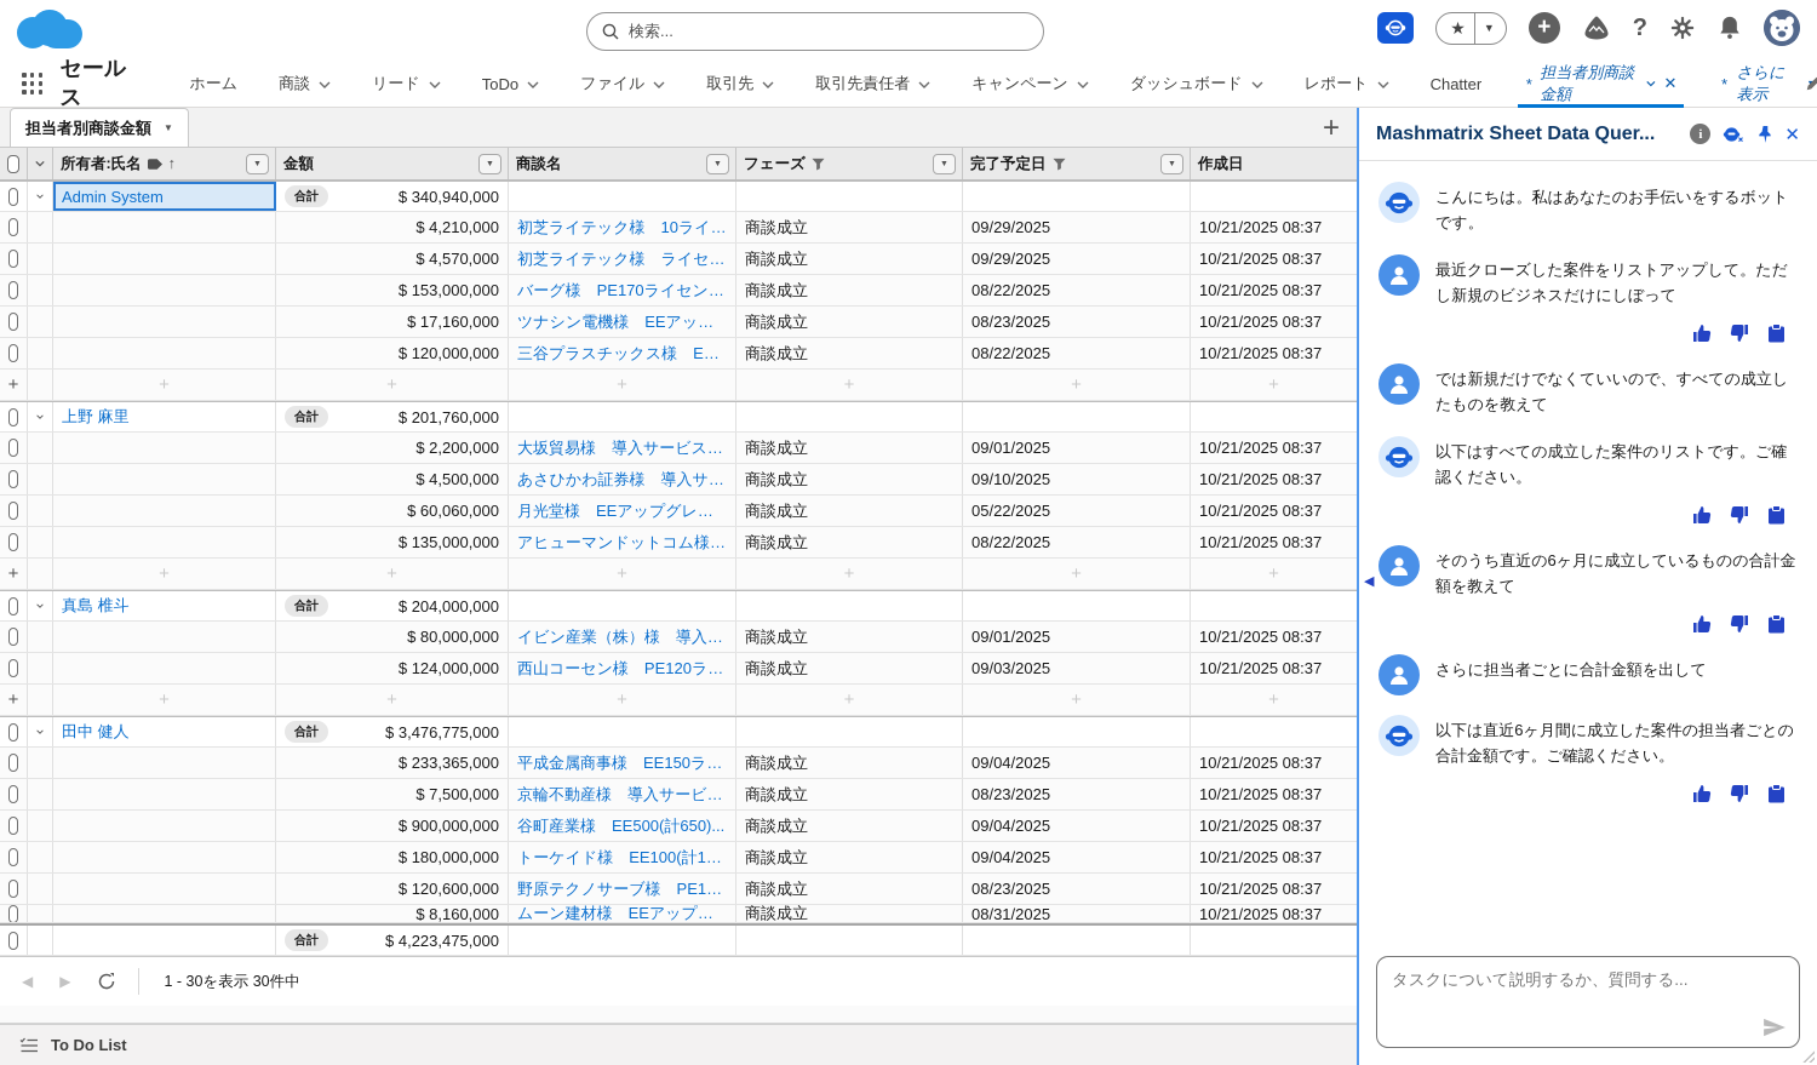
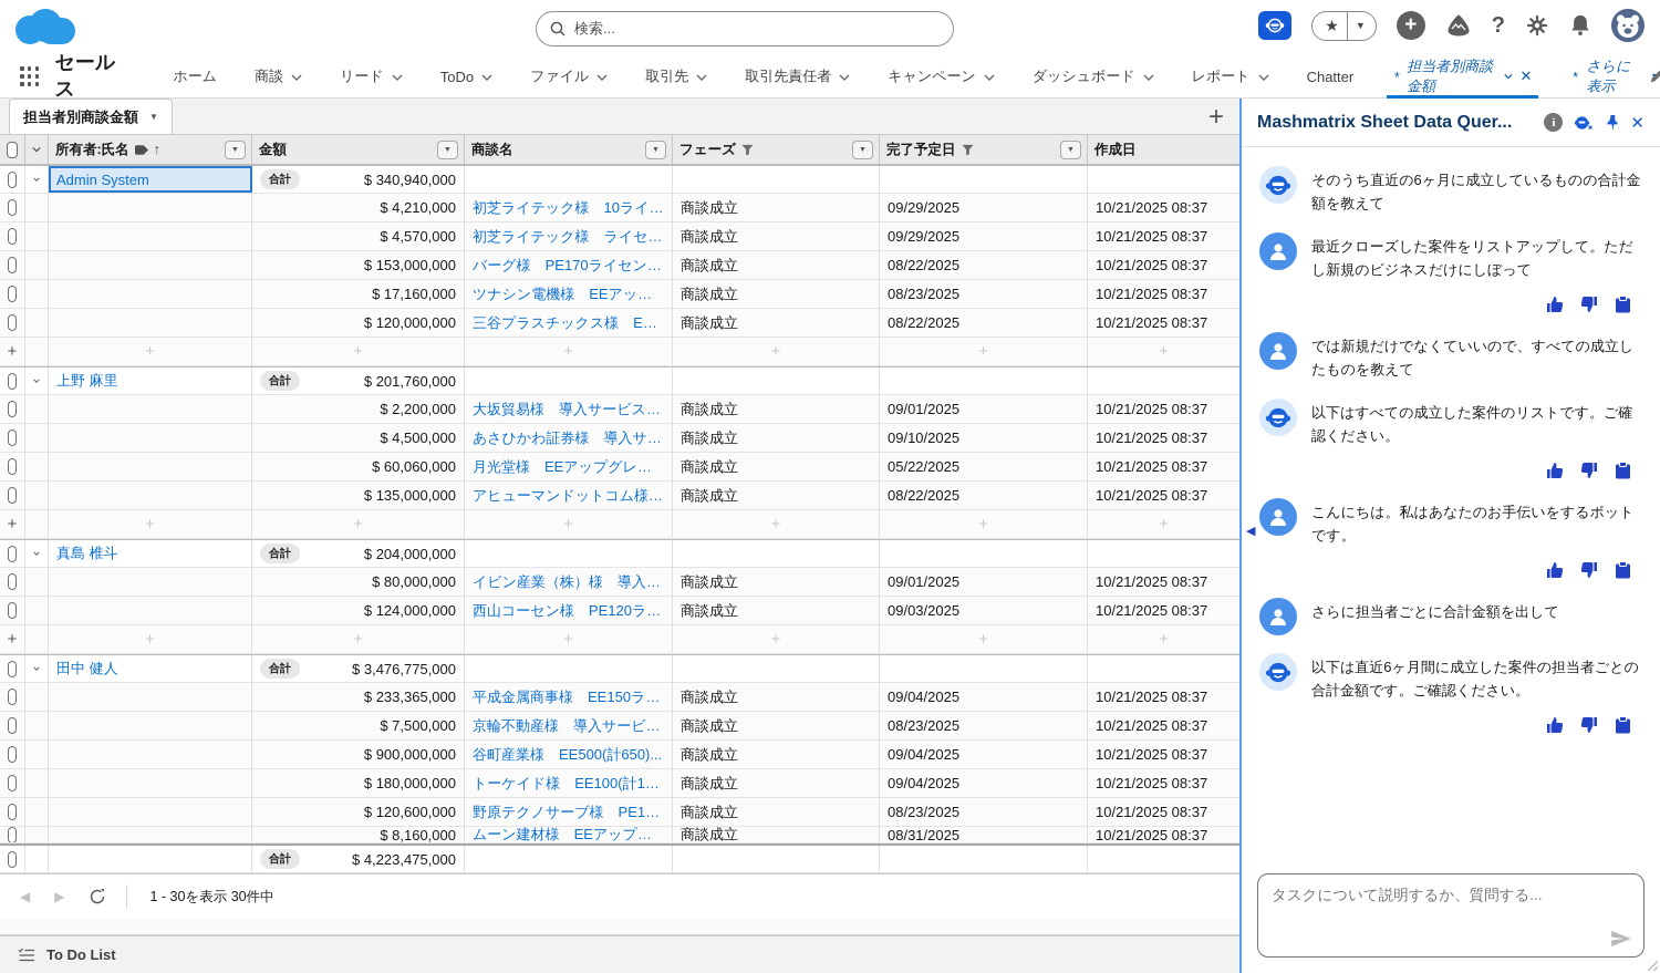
  検索...
  ★
  ▼
  +
  ?
  セールス
  ホーム
  商談
  リード
  ToDo
  ファイル
  取引先
  取引先責任者
  キャンペーン
  ダッシュボード
  レポート
  Chatter
  *
  担当者別商談金額
  ✕
  *
  さらに表示
  担当者別商談金額
  ▼
  +
  所有者:氏名
  ↑
  金額
  商談名
  フェーズ
  完了予定日
  作成日
  Admin System
  合計
  $ 340,940,000
  $ 4,210,000
  初芝ライテック様 10ライセ
  商談成立
  09/29/2025
  10/21/2025 08:37
  $ 4,570,000
  初芝ライテック様 ライセン
  商談成立
  09/29/2025
  10/21/2025 08:37
  $ 153,000,000
  バーグ様 PE170ライセンス.
  商談成立
  08/22/2025
  10/21/2025 08:37
  $ 17,160,000
  ツナシン電機様 EEアップグ
  商談成立
  08/23/2025
  10/21/2025 08:37
  $ 120,000,000
  三谷プラスチックス様 EE1.
  商談成立
  08/22/2025
  10/21/2025 08:37
  +
  +
  +
  +
  +
  +
  +
  上野 麻里
  合計
  $ 201,760,000
  $ 2,200,000
  大坂貿易様 導入サービス提.
  商談成立
  09/01/2025
  10/21/2025 08:37
  $ 4,500,000
  あさひかわ証券様 導入サー.
  商談成立
  09/10/2025
  10/21/2025 08:37
  $ 60,060,000
  月光堂様 EEアップグレード
  商談成立
  05/22/2025
  10/21/2025 08:37
  $ 135,000,000
  アヒューマンドットコム様
  商談成立
  08/22/2025
  10/21/2025 08:37
  +
  +
  +
  +
  +
  +
  +
  真島 椎斗
  合計
  $ 204,000,000
  $ 80,000,000
  イビン産業（株）様 導入サ.
  商談成立
  09/01/2025
  10/21/2025 08:37
  $ 124,000,000
  西山コーセン様 PE120ライ.
  商談成立
  09/03/2025
  10/21/2025 08:37
  +
  +
  +
  +
  +
  +
  +
  田中 健人
  合計
  $ 3,476,775,000
  $ 233,365,000
  平成金属商事様 EE150ライ.
  商談成立
  09/04/2025
  10/21/2025 08:37
  $ 7,500,000
  京輪不動産様 導入サービス.
  商談成立
  08/23/2025
  10/21/2025 08:37
  $ 900,000,000
  谷町産業様 EE500(計650)...
  商談成立
  09/04/2025
  10/21/2025 08:37
  $ 180,000,000
  トーケイド様 EE100(計150.
  商談成立
  09/04/2025
  10/21/2025 08:37
  $ 120,600,000
  野原テクノサーブ様 PE150.
  商談成立
  08/23/2025
  10/21/2025 08:37
  $ 8,160,000
  ムーン建材様 EEアップグレ
  商談成立
  08/31/2025
  10/21/2025 08:37
  合計
  $ 4,223,475,000
  ◀
  ▶
  1 - 30を表示 30件中
  To Do List
  Mashmatrix Sheet Data Quer...
  i
  ✕
- こんにちは。私はあなたのお手伝いをするボットです。
+ そのうち直近の6ヶ月に成立しているものの合計金額を教えて
  最近クローズした案件をリストアップして。ただし新規のビジネスだけにしぼって
  では新規だけでなくていいので、すべての成立したものを教えて
  以下はすべての成立した案件のリストです。ご確認ください。
- そのうち直近の6ヶ月に成立しているものの合計金額を教えて
+ こんにちは。私はあなたのお手伝いをするボットです。
  さらに担当者ごとに合計金額を出して
  以下は直近6ヶ月間に成立した案件の担当者ごとの合計金額です。ご確認ください。
  ◀
  タスクについて説明するか、質問する...
